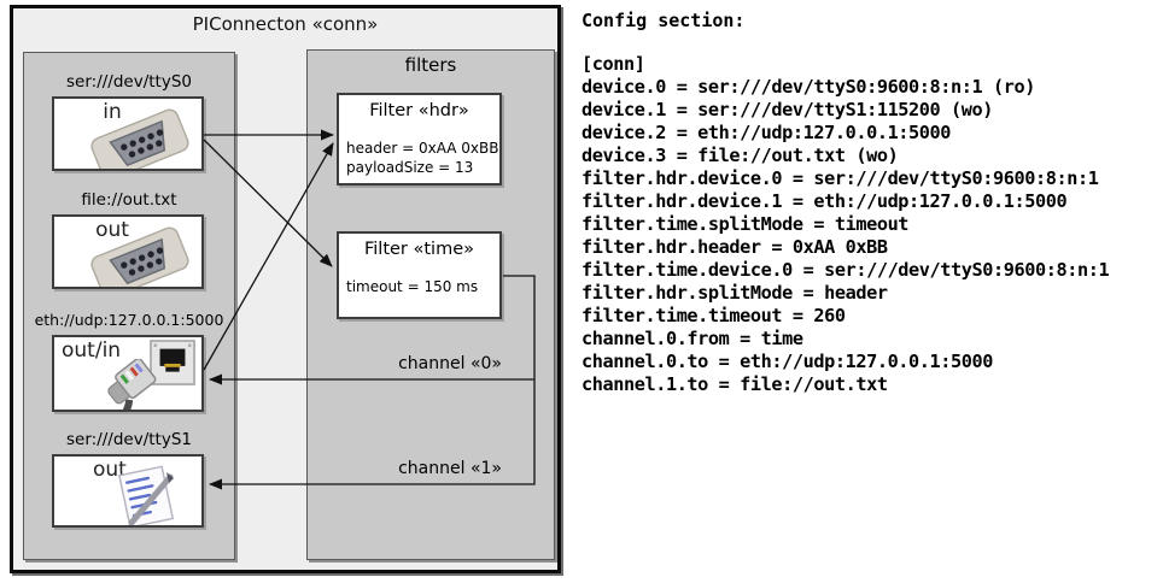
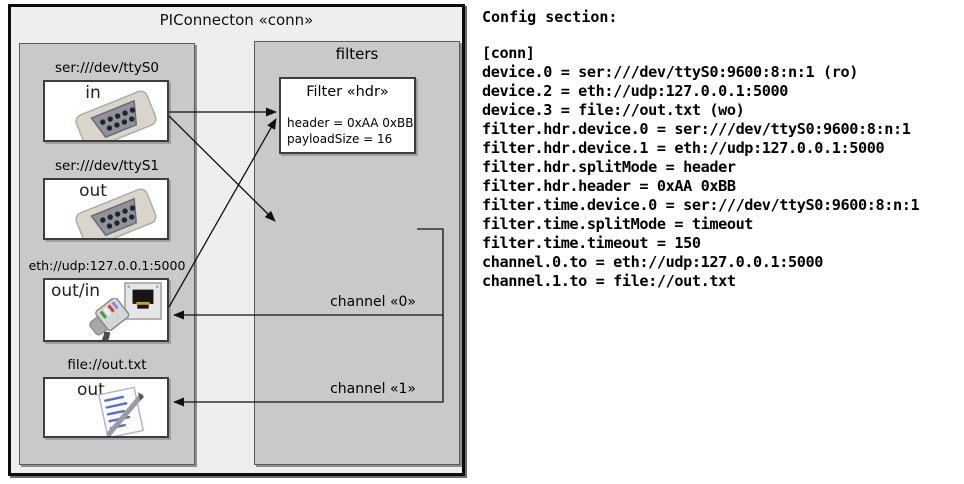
  PIConnecton «conn»
  ser:///dev/ttyS0
  in
- file://out.txt
+ ser:///dev/ttyS1
  out
  eth://udp:127.0.0.1:5000
  out/in
- ser:///dev/ttyS1
+ file://out.txt
  out
  filters
  Filter «hdr»
  header = 0xAA 0xBB
- payloadSize = 13
+ payloadSize = 16
- Filter «time»
- timeout = 150 ms
  channel «0»
  channel «1»
  Config section:
  [conn]
  device.0 = ser:///dev/ttyS0:9600:8:n:1 (ro)
- device.1 = ser:///dev/ttyS1:115200 (wo)
  device.2 = eth://udp:127.0.0.1:5000
  device.3 = file://out.txt (wo)
  filter.hdr.device.0 = ser:///dev/ttyS0:9600:8:n:1
  filter.hdr.device.1 = eth://udp:127.0.0.1:5000
- filter.time.splitMode = timeout
+ filter.hdr.splitMode = header
  filter.hdr.header = 0xAA 0xBB
  filter.time.device.0 = ser:///dev/ttyS0:9600:8:n:1
- filter.hdr.splitMode = header
+ filter.time.splitMode = timeout
- filter.time.timeout = 260
+ filter.time.timeout = 150
- channel.0.from = time
  channel.0.to = eth://udp:127.0.0.1:5000
  channel.1.to = file://out.txt
